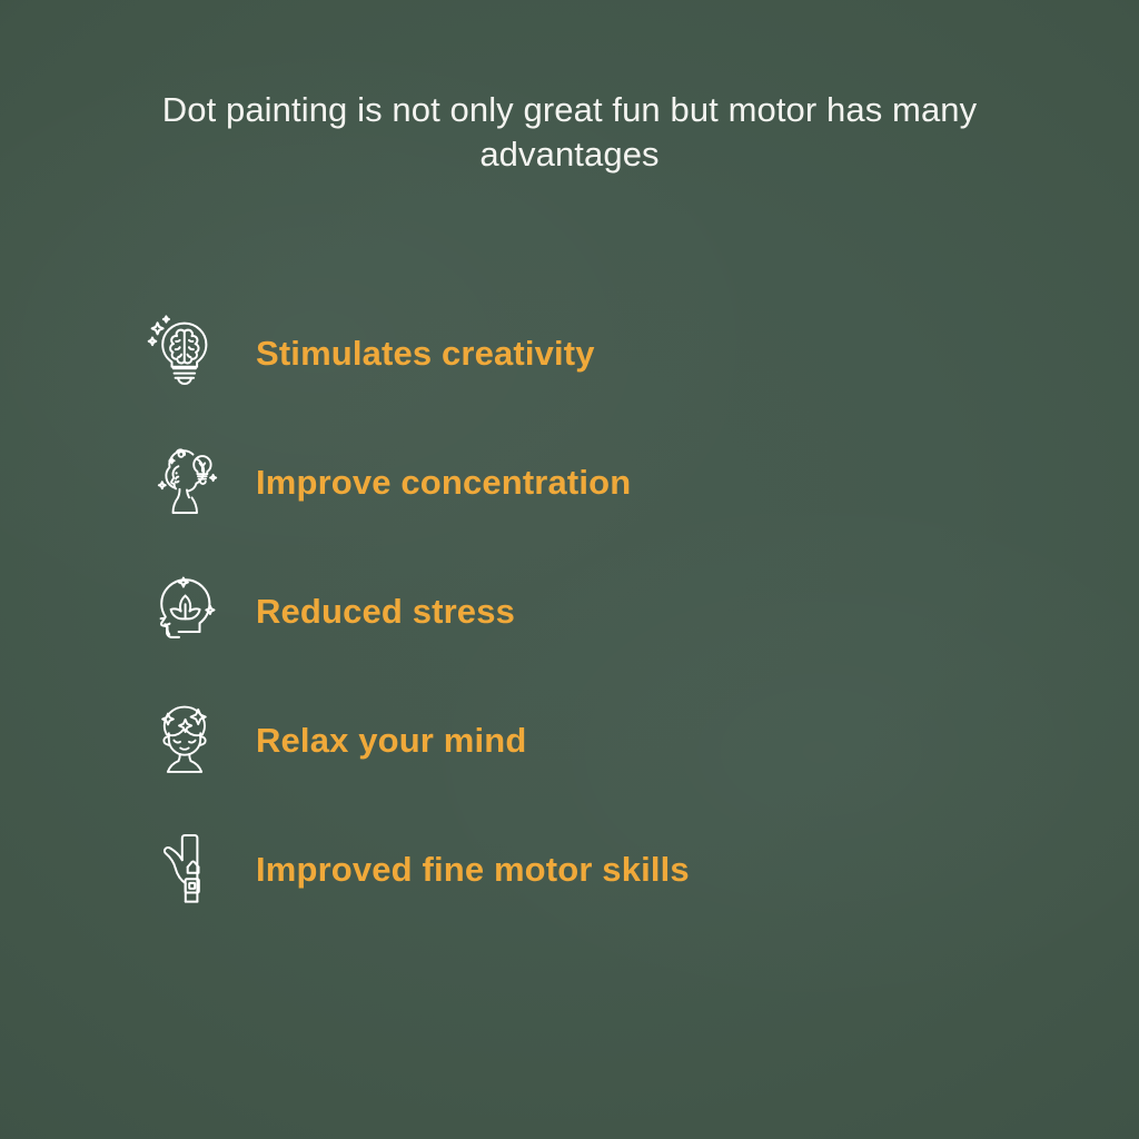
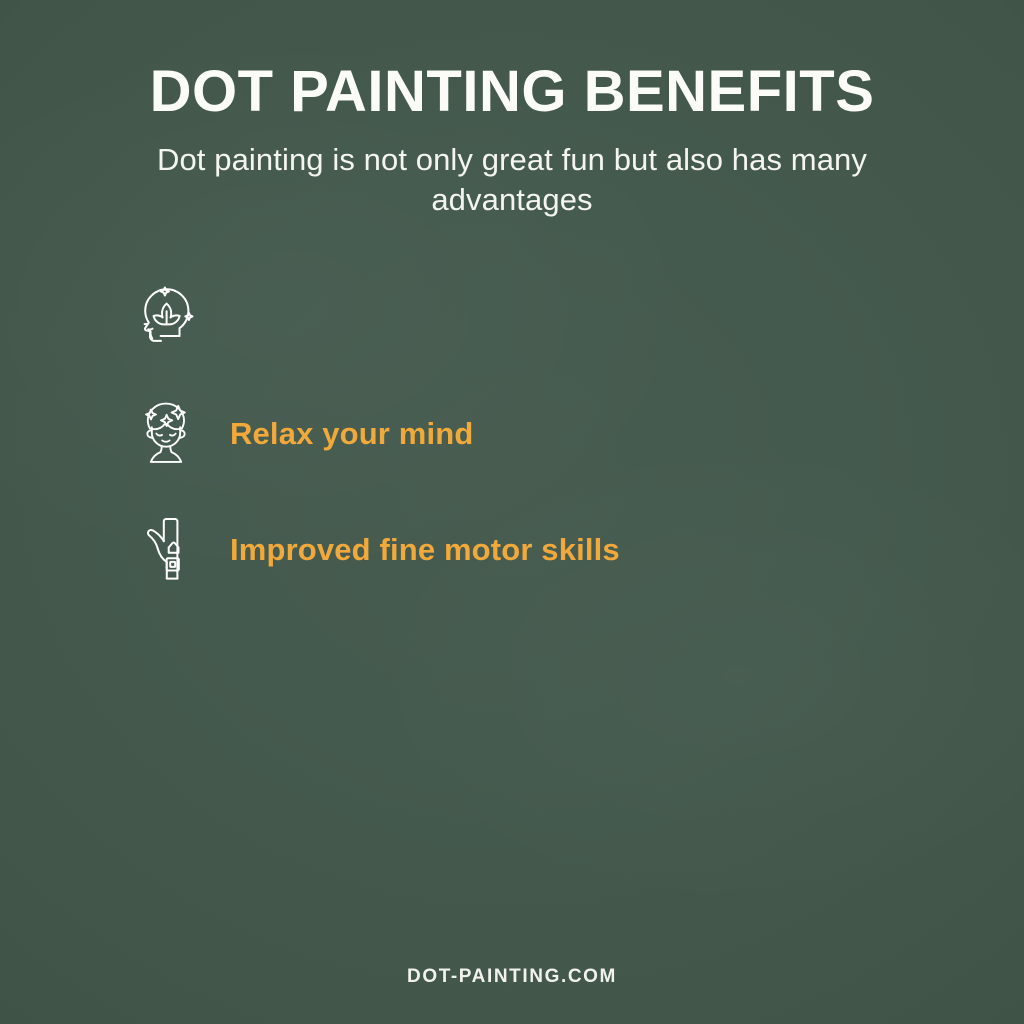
+ DOT PAINTING BENEFITS
- Dot painting is not only great fun but motor has many advantages
+ Dot painting is not only great fun but also has many advantages
- Stimulates creativity
- Improve concentration
- Reduced stress
  Relax your mind
  Improved fine motor skills
+ DOT-PAINTING.COM
